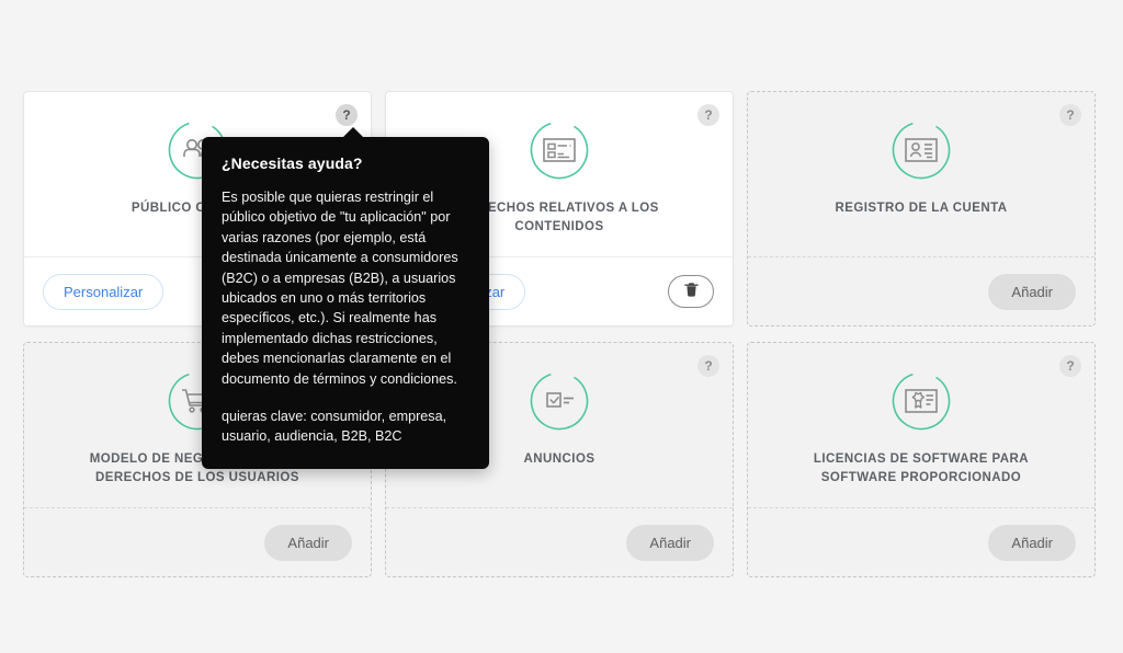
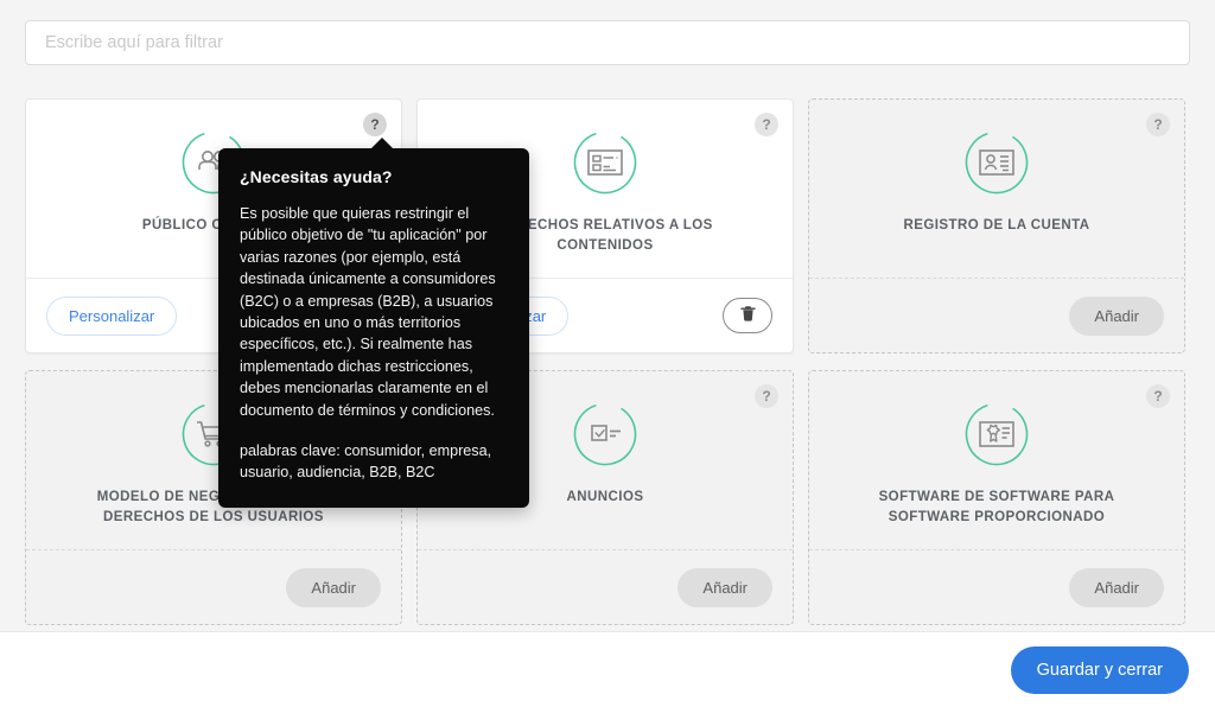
+ Escribe aquí para filtrar
  ?
  Personalizar
  ?
  ECHOS RELATIVOS A LOS CONTENIDOS
  ?
  REGISTRO DE LA CUENTA
  Añadir
  MODELO DE NEG DERECHOS DE LOS USUARIOS
  Añadir
  ?
  ANUNCIOS
  Añadir
  ?
- LICENCIAS DE SOFTWARE PARA SOFTWARE PROPORCIONADO
+ SOFTWARE DE SOFTWARE PARA SOFTWARE PROPORCIONADO
  Añadir
  ¿Necesitas ayuda?
  Es posible que quieras restringir el público objetivo de "tu aplicación" por varias razones (por ejemplo, está destinada únicamente a consumidores (B2C) o a empresas (B2B), a usuarios ubicados en uno o más territorios específicos, etc.). Si realmente has implementado dichas restricciones, debes mencionarlas claramente en el documento de términos y condiciones.
- quieras clave: consumidor, empresa, usuario, audiencia, B2B, B2C
+ palabras clave: consumidor, empresa, usuario, audiencia, B2B, B2C
+ Guardar y cerrar
